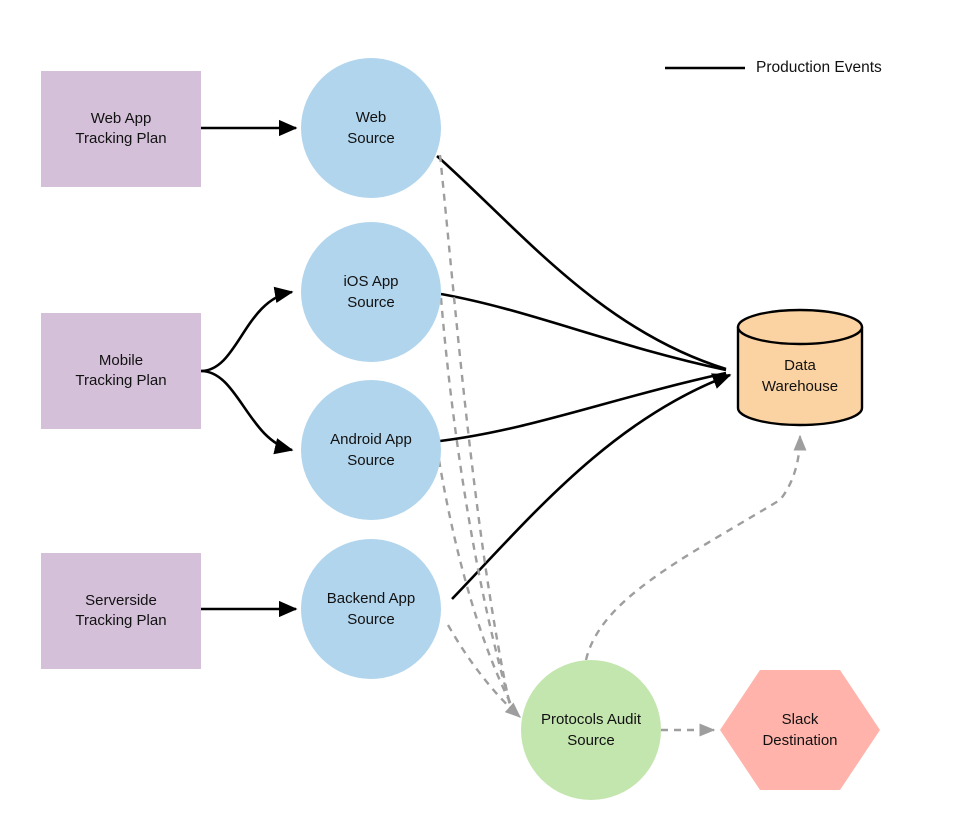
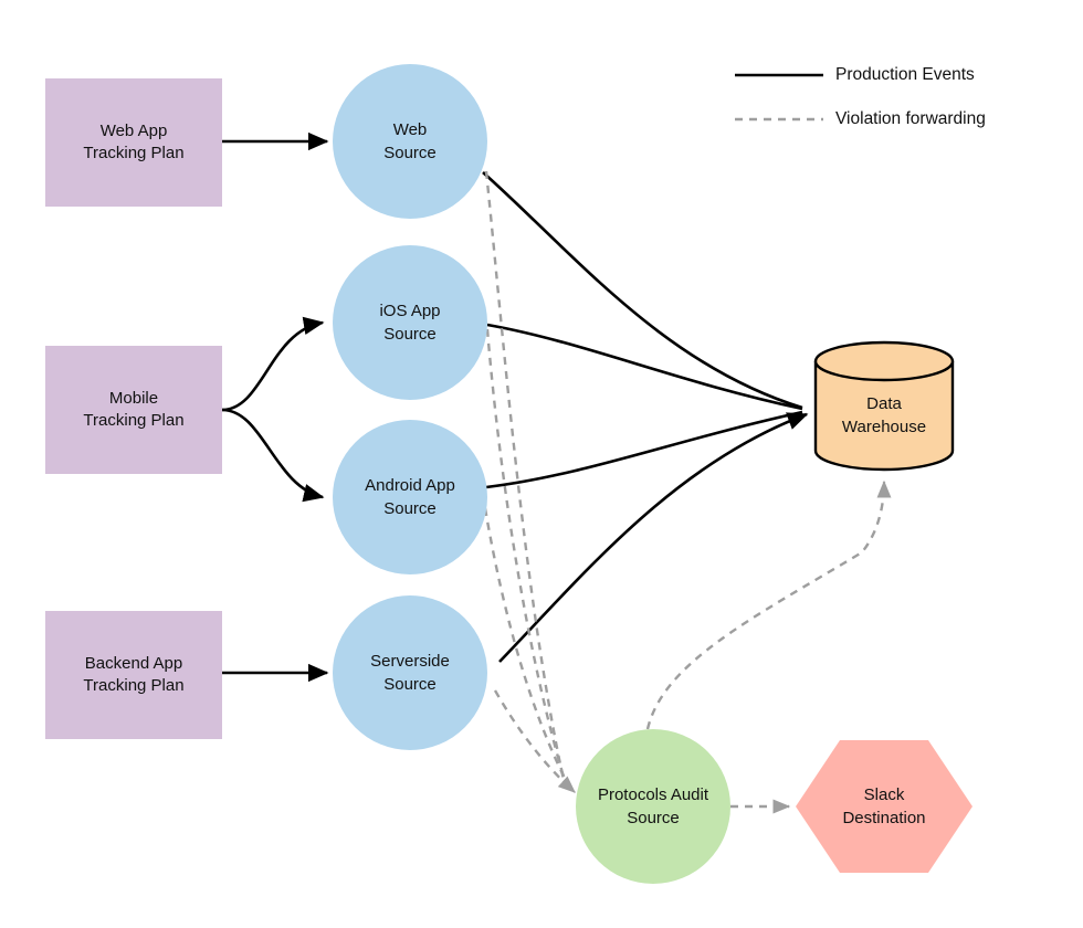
  Web App
  Tracking Plan
  Mobile
  Tracking Plan
- Serverside
+ Backend App
  Tracking Plan
  Web
  Source
  iOS App
  Source
  Android App
  Source
- Backend App
+ Serverside
  Source
  Data
  Warehouse
  Protocols Audit
  Source
  Slack
  Destination
  Production Events
+ Violation forwarding
